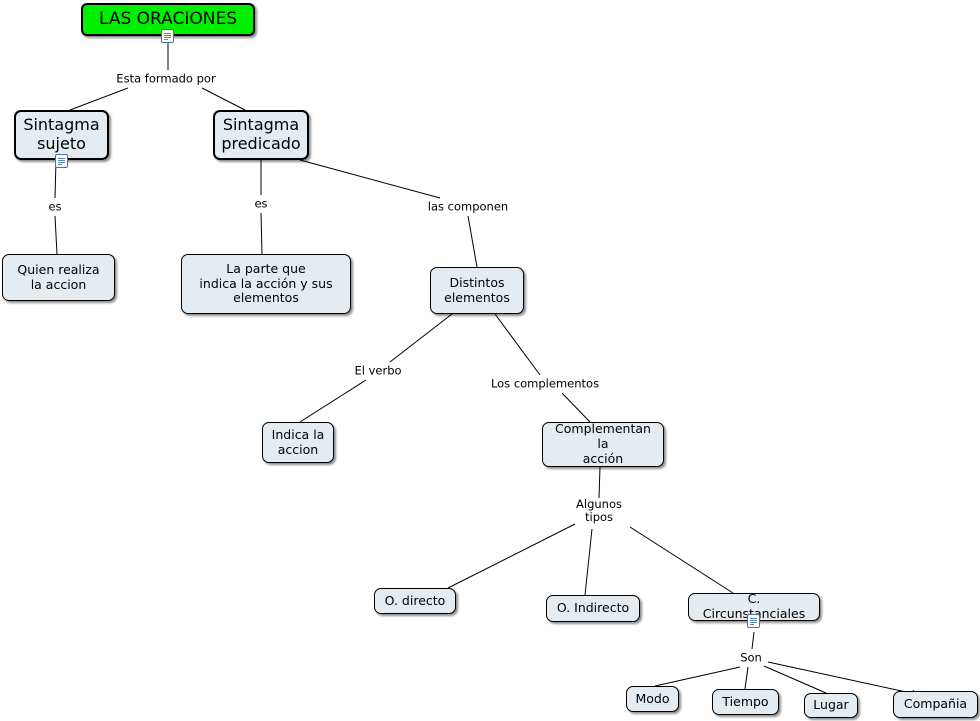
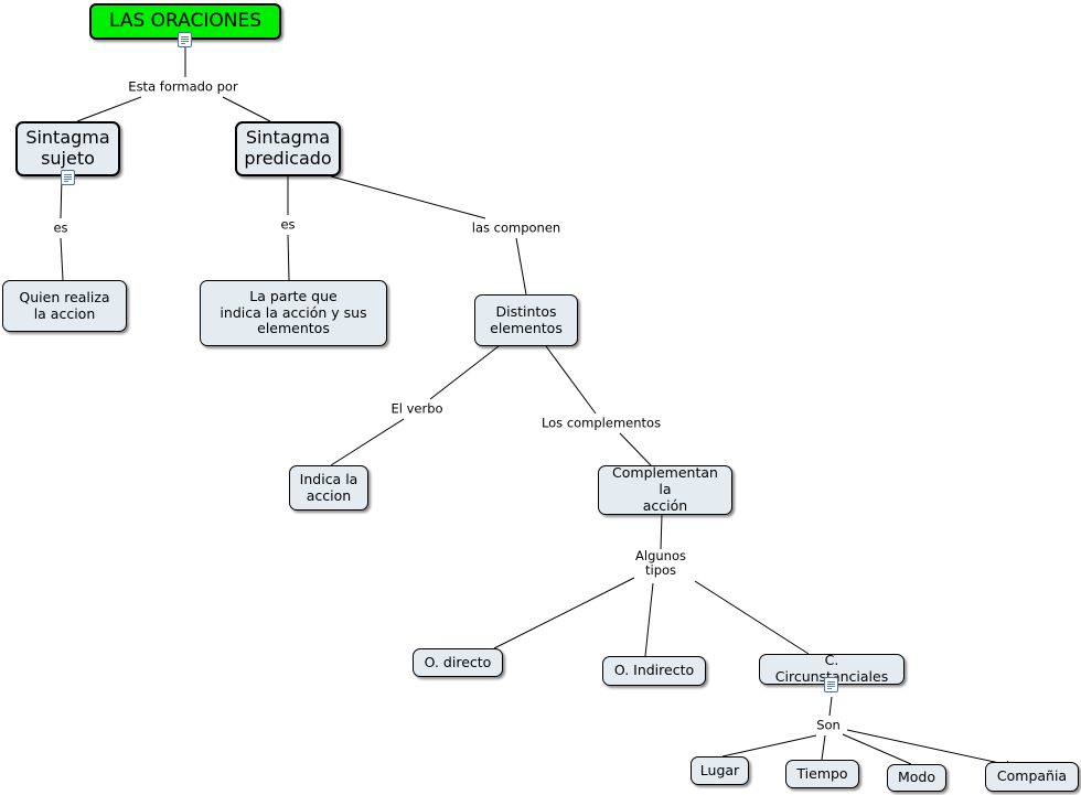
  LAS ORACIONES
  Sintagma
  sujeto
  Sintagma
  predicado
  Quien realiza
  la accion
  La parte que
  indica la acción y sus
  elementos
  Distintos
  elementos
  Indica la
  accion
  Complementan la
  acción
  O. directo
  O. Indirecto
  C. Circunsnciales
- Modo
+ Lugar
  Tiempo
- Lugar
+ Modo
  Compañia
  Esta formado por
  es
  es
  las componen
  El verbo
  Los complementos
  Algunos
  tipos
  Son
